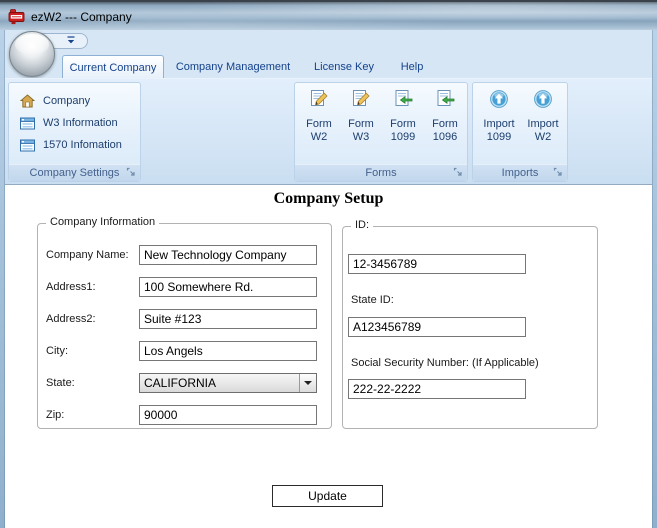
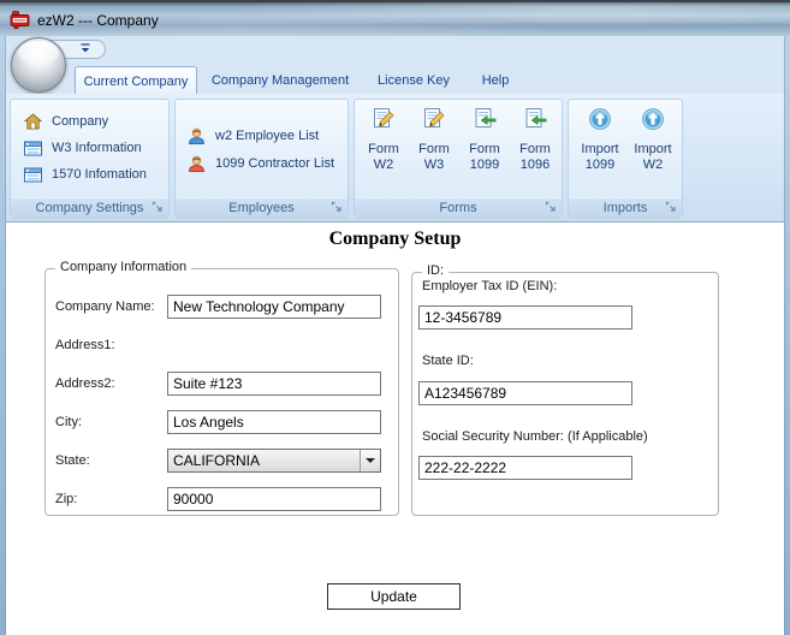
  ezW2 --- Company
  Current Company
  Company Management
  License Key
  Help
  Company
  W3 Information
  1570 Infomation
  Company Settings
+ w2 Employee List
+ 1099 Contractor List
+ Employees
  Form
  W2
  Form
  W3
  Form
  1099
  Form
  1096
  Forms
  Import
  1099
  Import
  W2
  Imports
  Company Setup
  Company Information
  Company Name:
  New Technology Company
  Address1:
- 100 Somewhere Rd.
  Address2:
  Suite #123
  City:
  Los Angels
  State:
  CALIFORNIA
  Zip:
  90000
  ID:
+ Employer Tax ID (EIN):
  12-3456789
  State ID:
  A123456789
  Social Security Number: (If Applicable)
  222-22-2222
  Update
